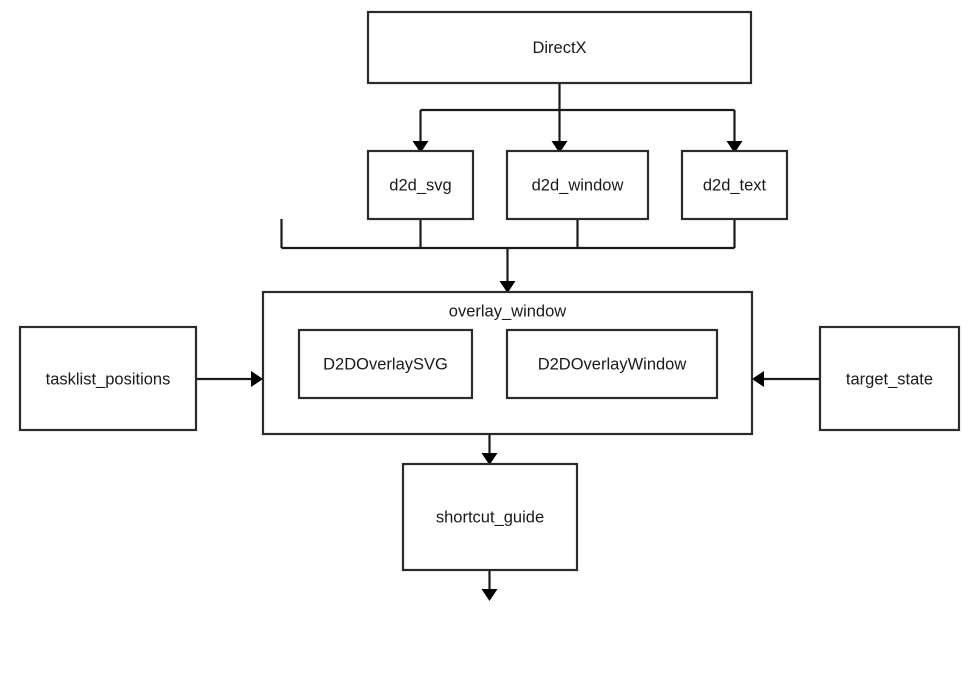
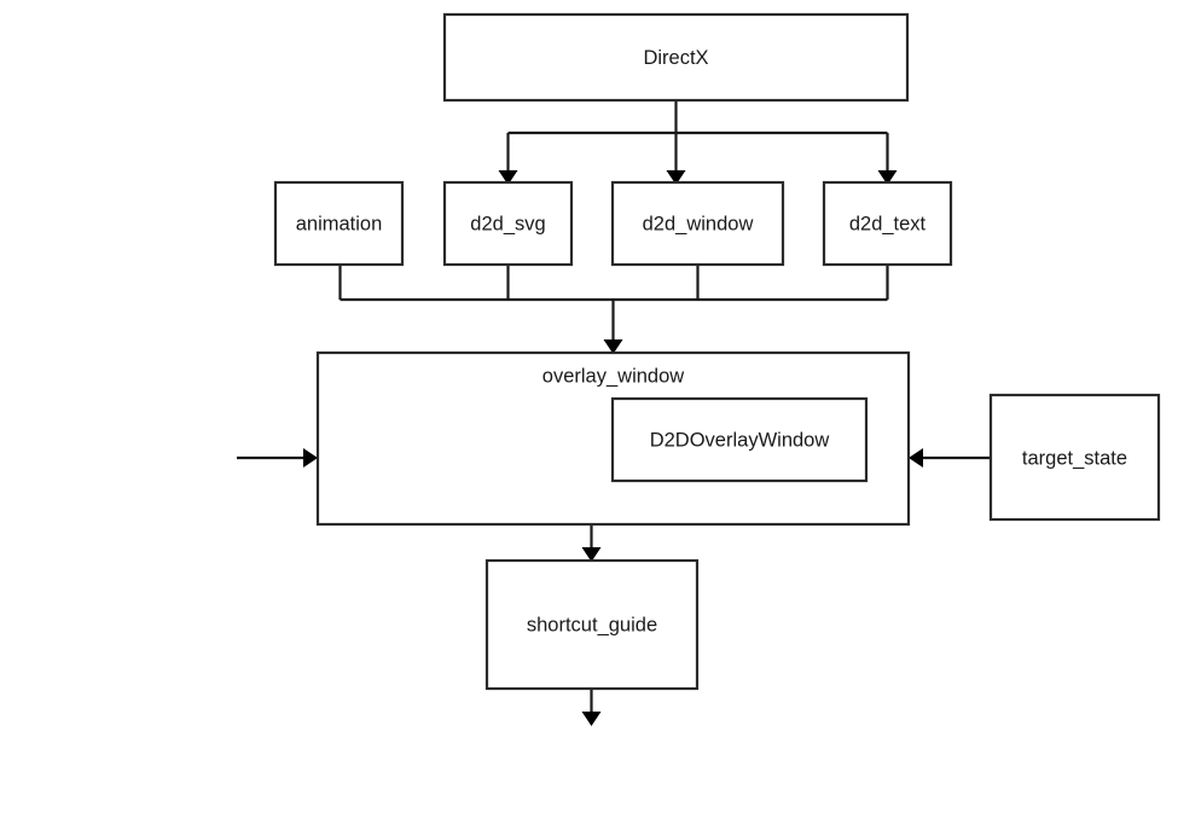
  DirectX
+ animation
  d2d_svg
  d2d_window
  d2d_text
  overlay_window
- D2DOverlaySVG
  D2DOverlayWindow
- tasklist_positions
  target_state
  shortcut_guide
